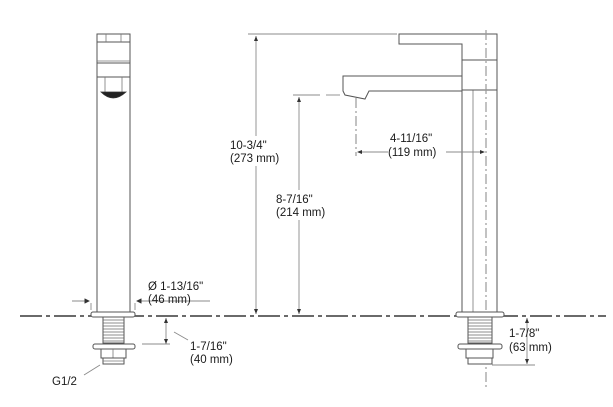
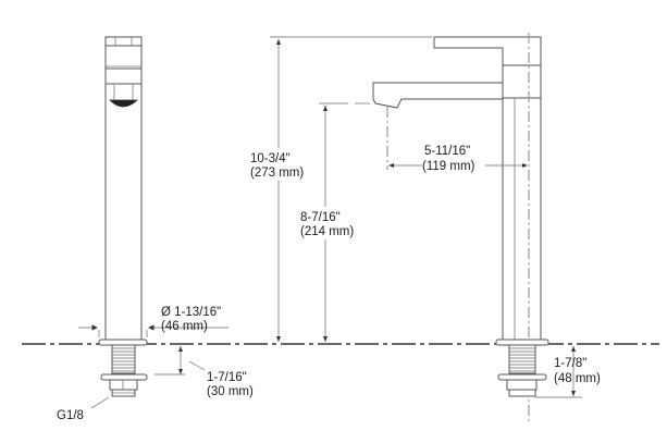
  Ø 1-13/16"
  (46 mm)
  1-7/16"
- (40 mm)
+ (30 mm)
- G1/2
+ G1/8
  10-3/4"
  (273 mm)
  8-7/16"
  (214 mm)
- 4-11/16"
+ 5-11/16"
  (119 mm)
  1-7/8"
- (63 mm)
+ (48 mm)
